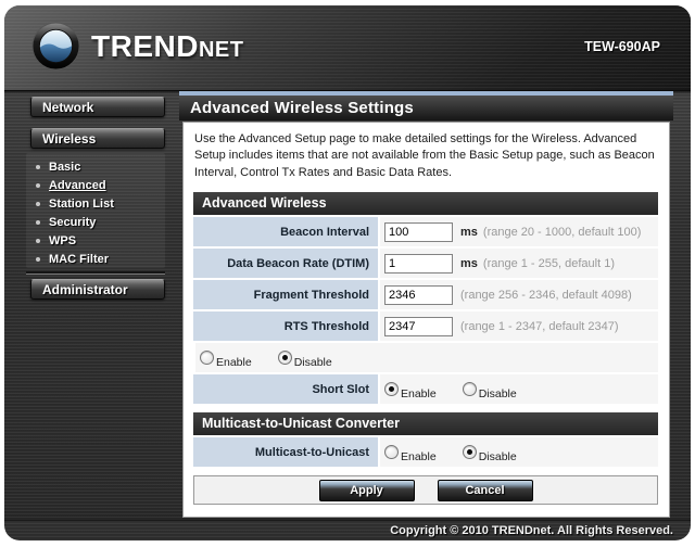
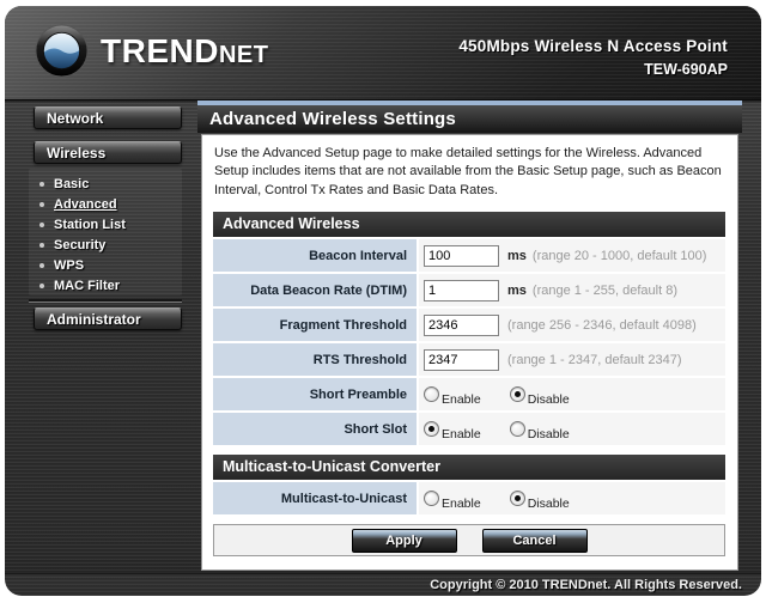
  TRENDnet
+ 450Mbps Wireless N Access Point
  TEW-690AP
  Network
  Wireless
  Basic
  Advanced
  Station List
  Security
  WPS
  MAC Filter
  Administrator
  Advanced Wireless Settings
  Use the Advanced Setup page to make detailed settings for the Wireless. Advanced Setup includes items that are not available from the Basic Setup page, such as Beacon Interval, Control Tx Rates and Basic Data Rates.
  Advanced Wireless
  Beacon Interval
  100
  ms
  (range 20 - 1000, default 100)
  Data Beacon Rate (DTIM)
  1
  ms
- (range 1 - 255, default 1)
+ (range 1 - 255, default 8)
  Fragment Threshold
  2346
  (range 256 - 2346, default 4098)
  RTS Threshold
  2347
  (range 1 - 2347, default 2347)
+ Short Preamble
  Enable
  Disable
  Short Slot
  Enable
  Disable
  Multicast-to-Unicast Converter
  Multicast-to-Unicast
  Enable
  Disable
  Apply
  Cancel
  Copyright © 2010 TRENDnet. All Rights Reserved.
